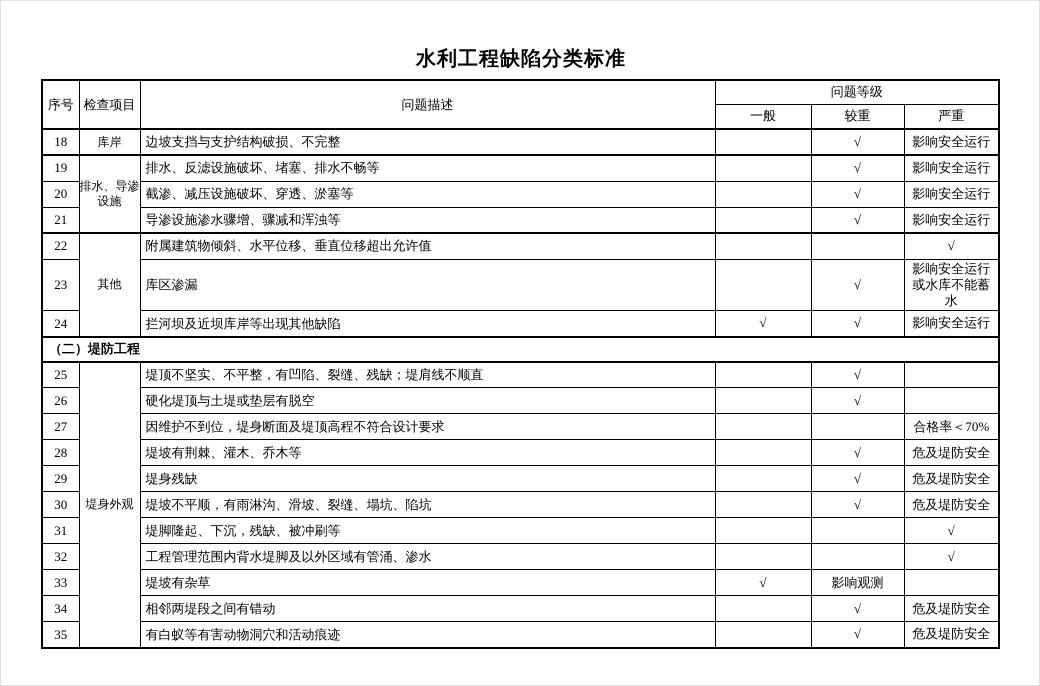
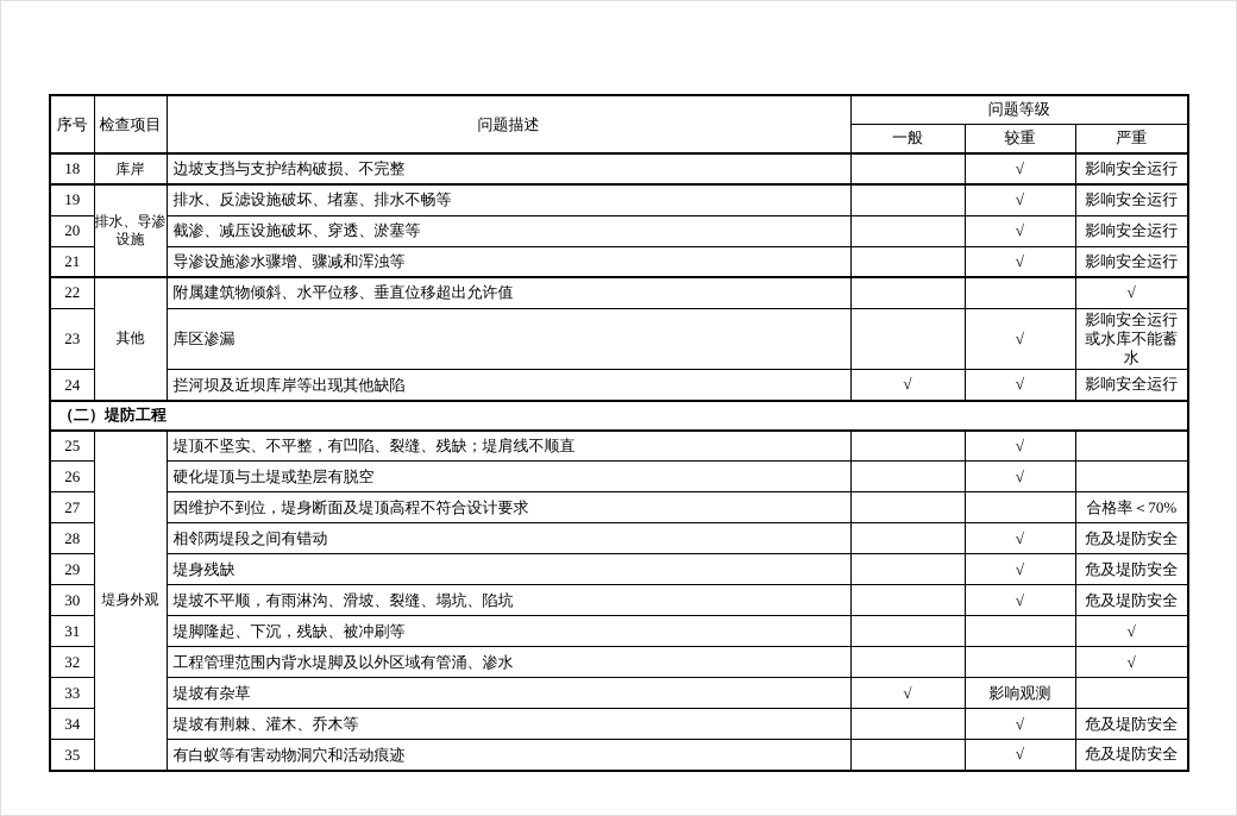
- 水利工程缺陷分类标准
  序号	检查项目	问题描述	问题等级
  一般	较重	严重
  18	库岸	边坡支挡与支护结构破损、不完整		√	影响安全运行
  19	排水、导渗设施	排水、反滤设施破坏、堵塞、排水不畅等		√	影响安全运行
  20	截渗、减压设施破坏、穿透、淤塞等		√	影响安全运行
  21	导渗设施渗水骤增、骤减和浑浊等		√	影响安全运行
  22	其他	附属建筑物倾斜、水平位移、垂直位移超出允许值			√
  23	库区渗漏		√	影响安全运行或水库不能蓄水
  24	拦河坝及近坝库岸等出现其他缺陷	√	√	影响安全运行
  （二）堤防工程
  25	堤身外观	堤顶不坚实、不平整，有凹陷、裂缝、残缺；堤肩线不顺直		√
  26	硬化堤顶与土堤或垫层有脱空		√
  27	因维护不到位，堤身断面及堤顶高程不符合设计要求			合格率＜70%
- 28	堤坡有荆棘、灌木、乔木等		√	危及堤防安全
+ 28	相邻两堤段之间有错动		√	危及堤防安全
  29	堤身残缺		√	危及堤防安全
  30	堤坡不平顺，有雨淋沟、滑坡、裂缝、塌坑、陷坑		√	危及堤防安全
  31	堤脚隆起、下沉，残缺、被冲刷等			√
  32	工程管理范围内背水堤脚及以外区域有管涌、渗水			√
  33	堤坡有杂草	√	影响观测
- 34	相邻两堤段之间有错动		√	危及堤防安全
+ 34	堤坡有荆棘、灌木、乔木等		√	危及堤防安全
  35	有白蚁等有害动物洞穴和活动痕迹		√	危及堤防安全
